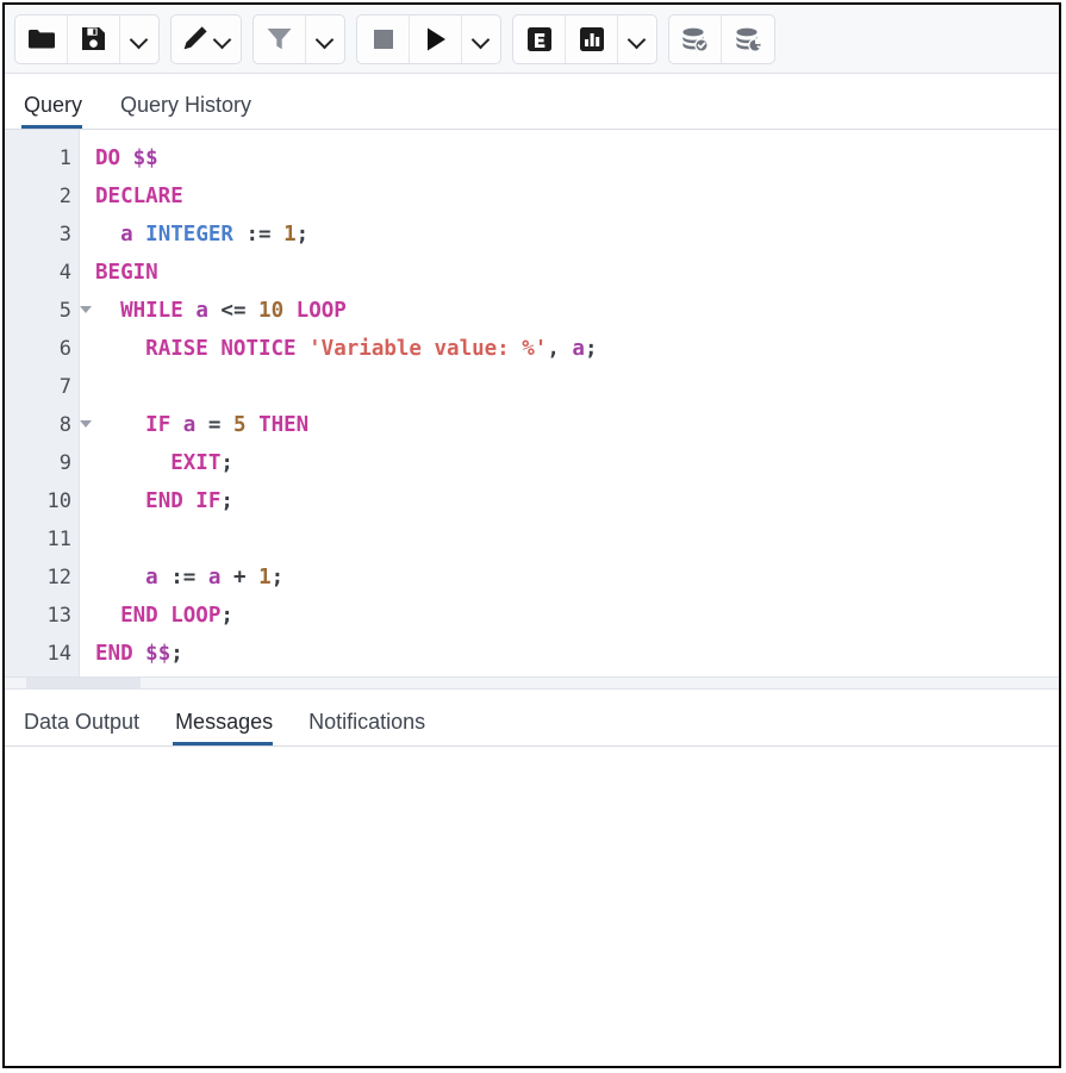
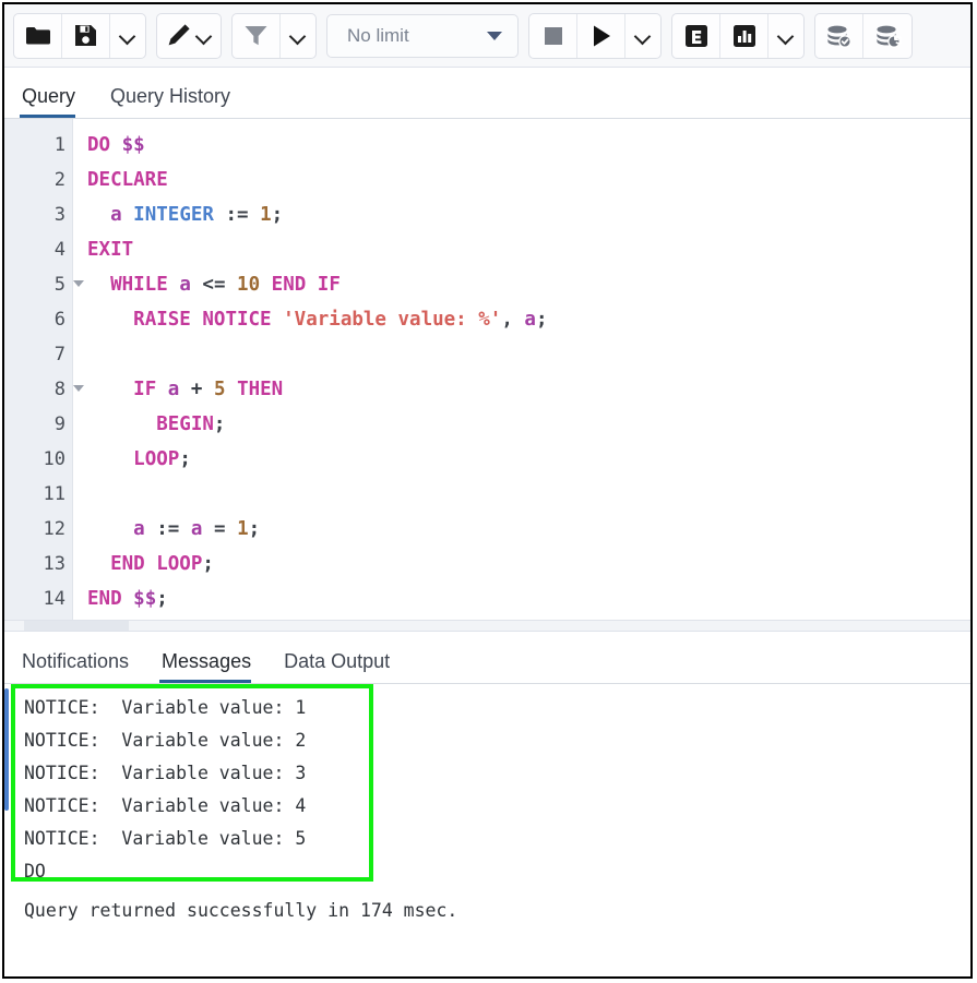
+ No limit
  Query
  Query History
  1
  2
  3
  4
  5
  6
  7
  8
  9
  10
  11
  12
  13
  14
  DO $$
  DECLARE
  a INTEGER := 1;
- BEGIN
+ EXIT
- WHILE a <= 10 LOOP
+ WHILE a <= 10 END IF
  RAISE NOTICE 'Variable value: %', a;
- IF a = 5 THEN
+ IF a + 5 THEN
- EXIT;
+ BEGIN;
- END IF;
+ LOOP;
- a := a + 1;
+ a := a = 1;
  END LOOP;
  END $$;
- Data Output
+ Notifications
  Messages
- Notifications
+ Data Output
+ NOTICE: Variable value: 1
+ NOTICE: Variable value: 2
+ NOTICE: Variable value: 3
+ NOTICE: Variable value: 4
+ NOTICE: Variable value: 5
+ DO
+ Query returned successfully in 174 msec.
